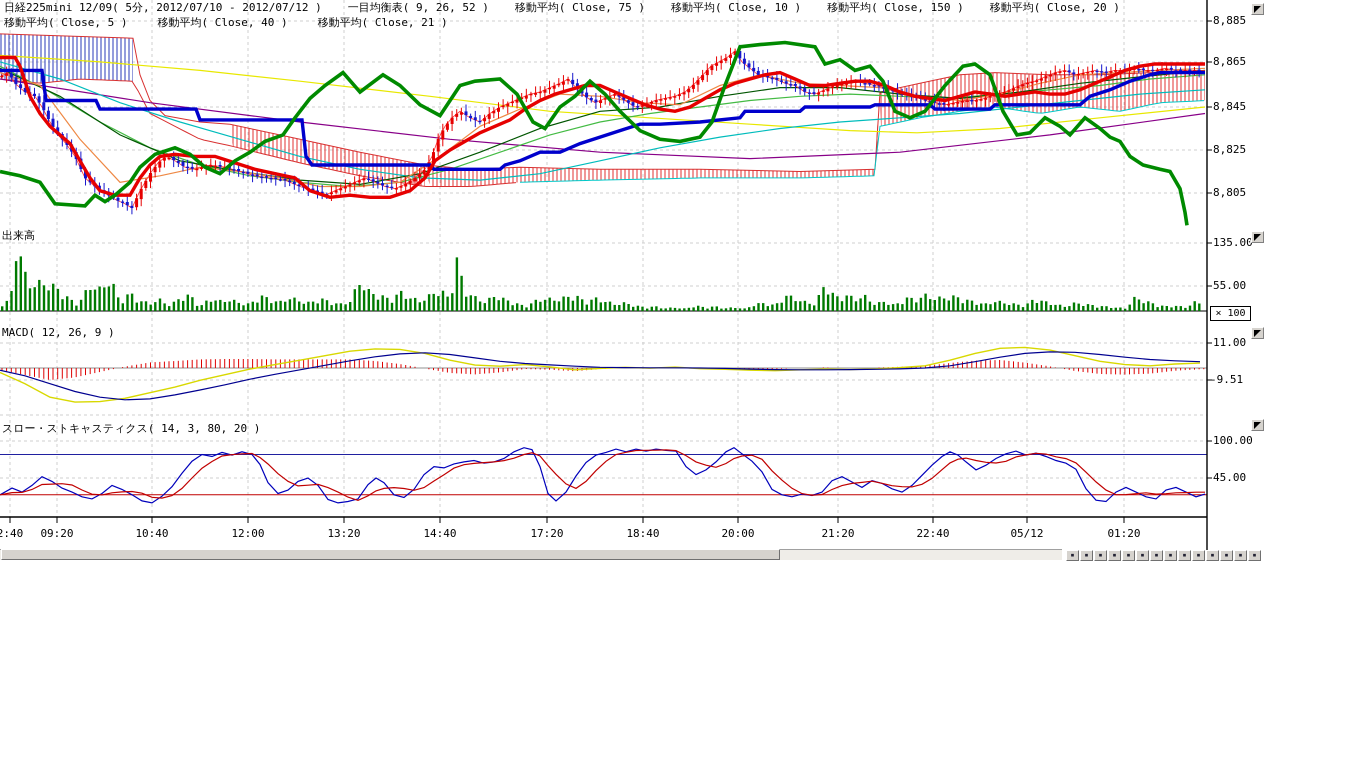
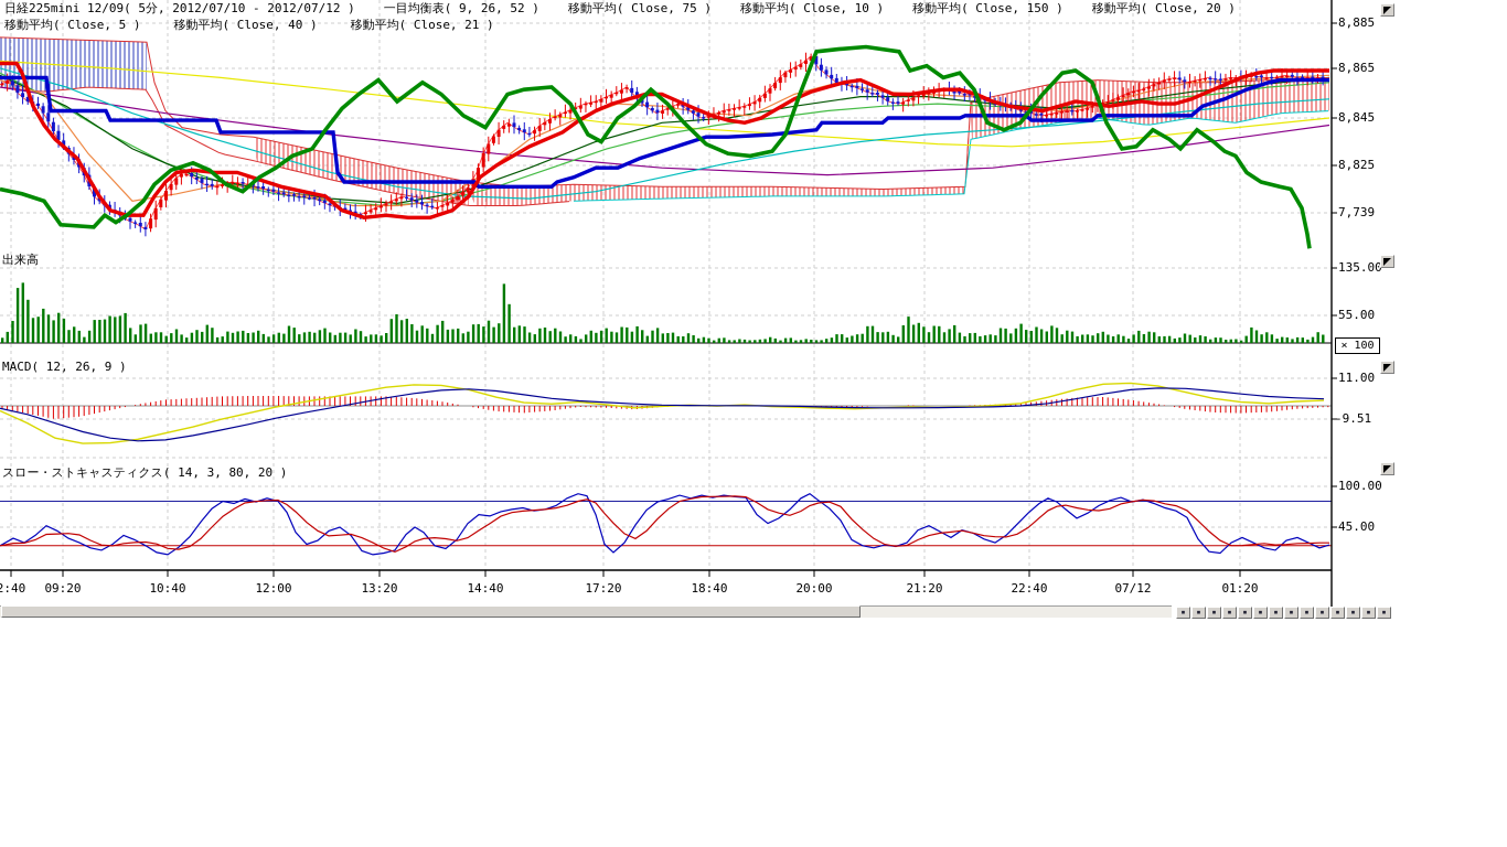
  日経225mini 12/09( 5分, 2012/07/10 - 2012/07/12 )
  一目均衡表( 9, 26, 52 )
  移動平均( Close, 75 )
  移動平均( Close, 10 )
  移動平均( Close, 150 )
  移動平均( Close, 20 )
  移動平均( Close, 5 )
  移動平均( Close, 40 )
  移動平均( Close, 21 )
  出来高
  MACD( 12, 26, 9 )
  スロー・ストキャスティクス( 14, 3, 80, 20 )
  8,885
  8,865
  8,845
  8,825
- 8,805
+ 7,739
  135.00
  55.00
  × 100
  11.00
  -9.51
  100.00
  45.00
  2:40
  09:20
  10:40
  12:00
  13:20
  14:40
  17:20
  18:40
  20:00
  21:20
  22:40
- 05/12
+ 07/12
  01:20
  ▪
  ▪
  ▪
  ▪
  ▪
  ▪
  ▪
  ▪
  ▪
  ▪
  ▪
  ▪
  ▪
  ▪
